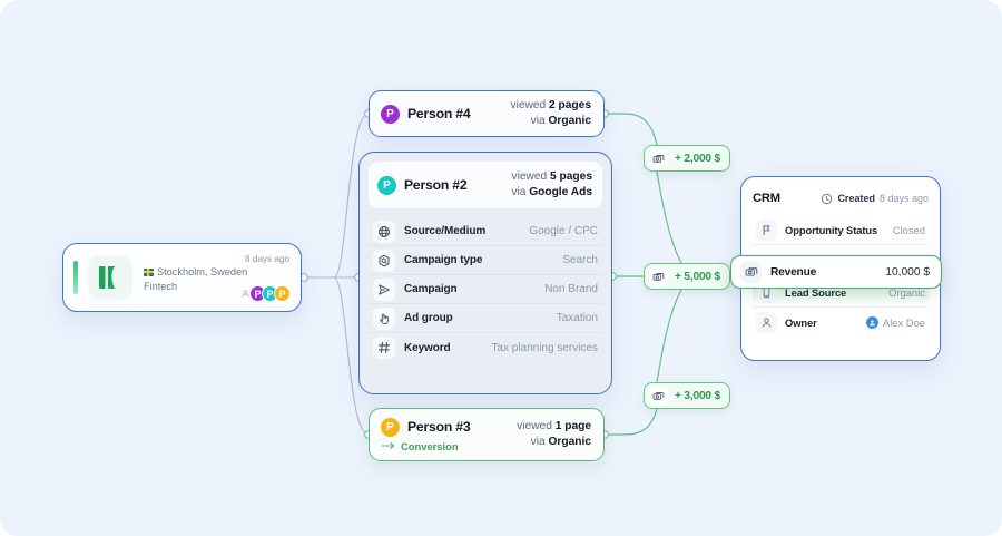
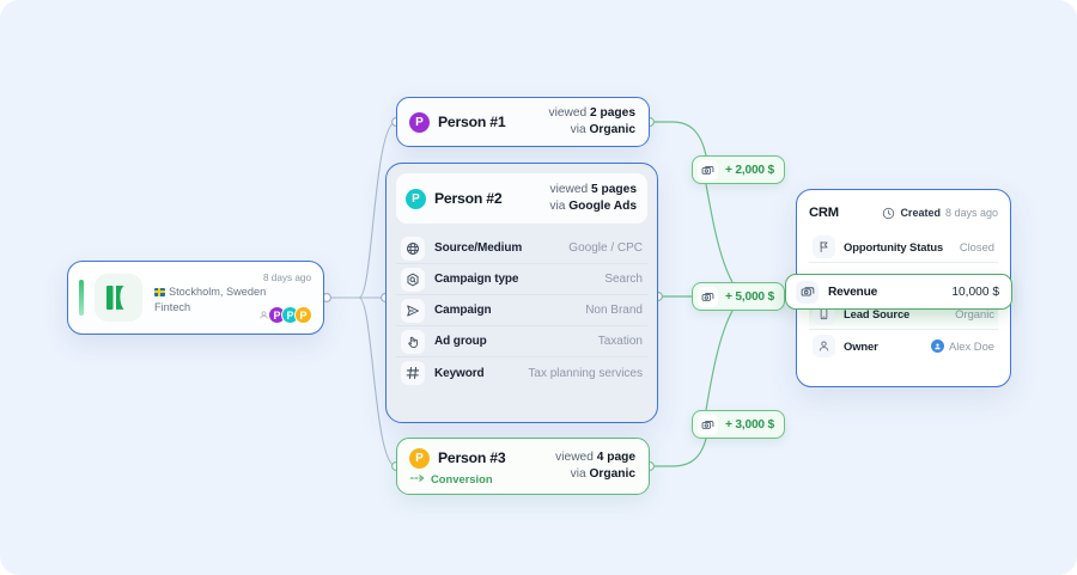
  Stockholm, Sweden
  Fintech
  8 days ago
  P
  P
  P
  P
- Person #4
+ Person #1
  viewed 2 pages
  via Organic
  P
  Person #2
  viewed 5 pages
  via Google Ads
  Source/Medium
  Google / CPC
  Campaign type
  Search
  Campaign
  Non Brand
  Ad group
  Taxation
  Keyword
  Tax planning services
  P
  Person #3
  Conversion
- viewed 1 page
+ viewed 4 page
  via Organic
  + 2,000 $
  + 5,000 $
  + 3,000 $
  CRM
  Created
  8 days ago
  Opportunity Status
  Closed
  Lead Source
  Organic
  Owner
  Alex Doe
  Revenue
  10,000 $
